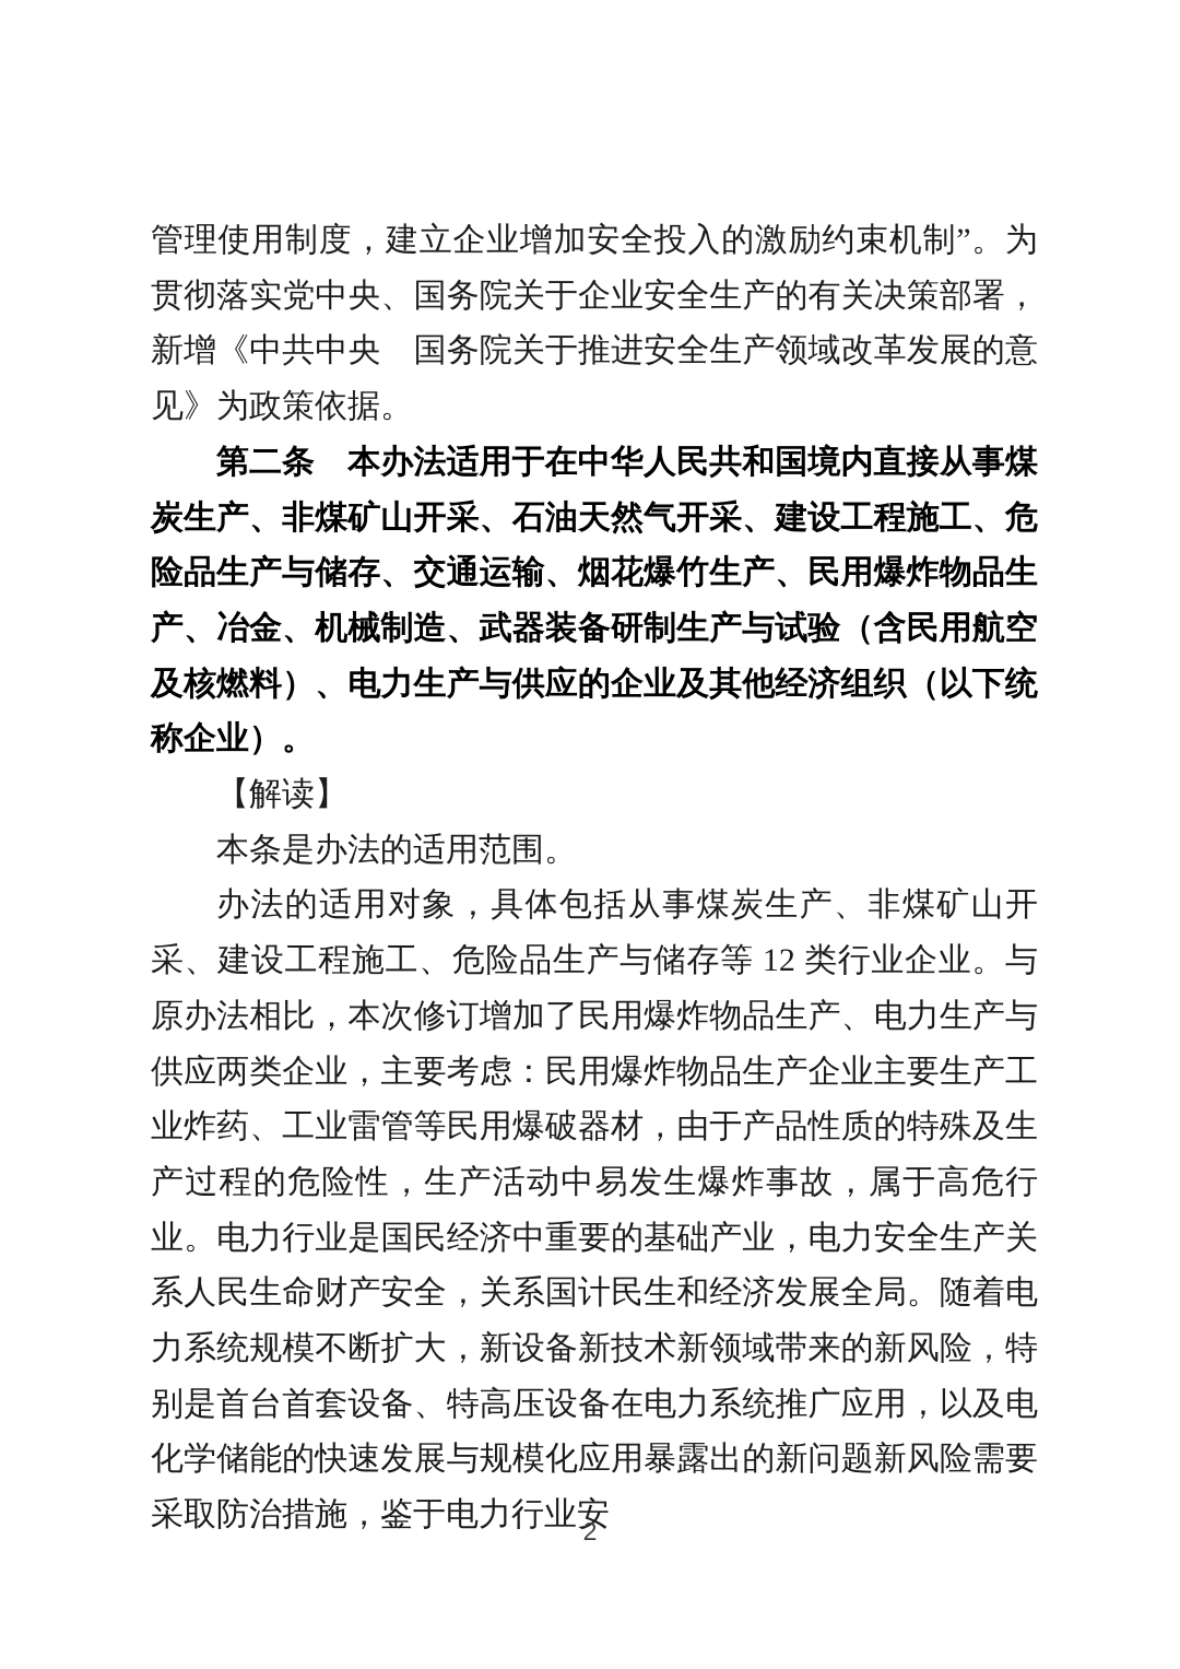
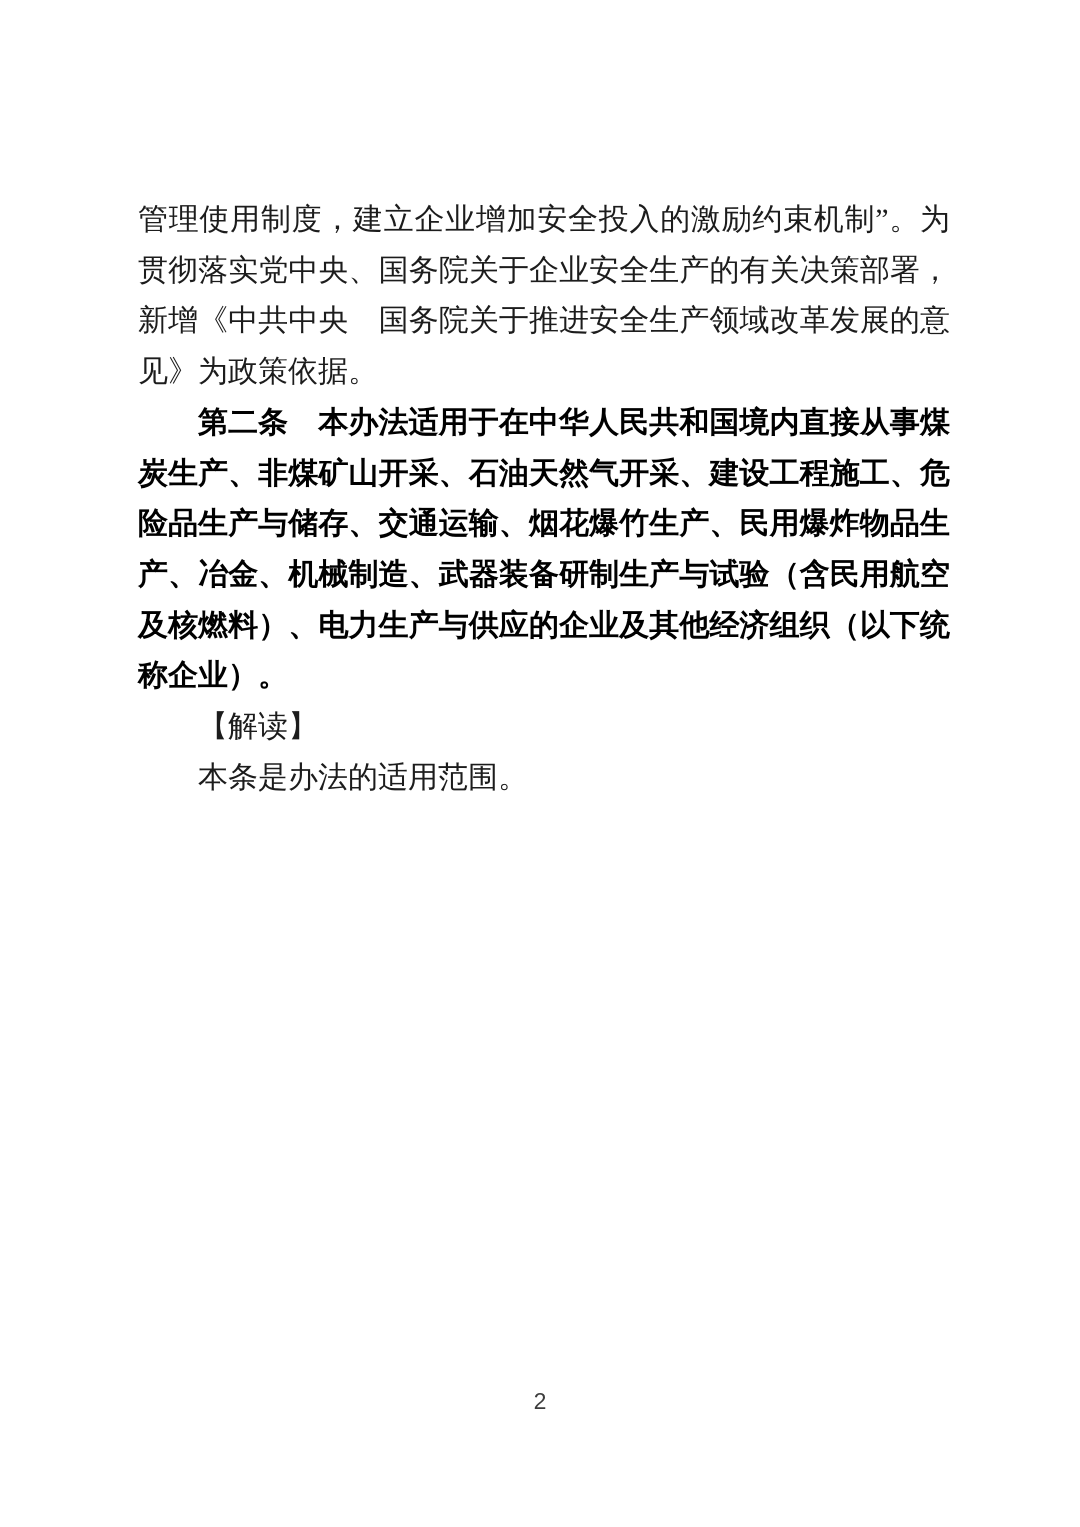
  管理使用制度，建立企业增加安全投入的激励约束机制”。为贯彻落实党中央、国务院关于企业安全生产的有关决策部署，新增《中共中央 国务院关于推进安全生产领域改革发展的意见》为政策依据。
  第二条 本办法适用于在中华人民共和国境内直接从事煤炭生产、非煤矿山开采、石油天然气开采、建设工程施工、危险品生产与储存、交通运输、烟花爆竹生产、民用爆炸物品生产、冶金、机械制造、武器装备研制生产与试验（含民用航空及核燃料）、电力生产与供应的企业及其他经济组织（以下统称企业）。
  【解读】
  本条是办法的适用范围。
- 办法的适用对象，具体包括从事煤炭生产、非煤矿山开采、建设工程施工、危险品生产与储存等 12 类行业企业。与原办法相比，本次修订增加了民用爆炸物品生产、电力生产与供应两类企业，主要考虑：民用爆炸物品生产企业主要生产工业炸药、工业雷管等民用爆破器材，由于产品性质的特殊及生产过程的危险性，生产活动中易发生爆炸事故，属于高危行业。电力行业是国民经济中重要的基础产业，电力安全生产关系人民生命财产安全，关系国计民生和经济发展全局。随着电力系统规模不断扩大，新设备新技术新领域带来的新风险，特别是首台首套设备、特高压设备在电力系统推广应用，以及电化学储能的快速发展与规模化应用暴露出的新问题新风险需要采取防治措施，鉴于电力行业安
  2
